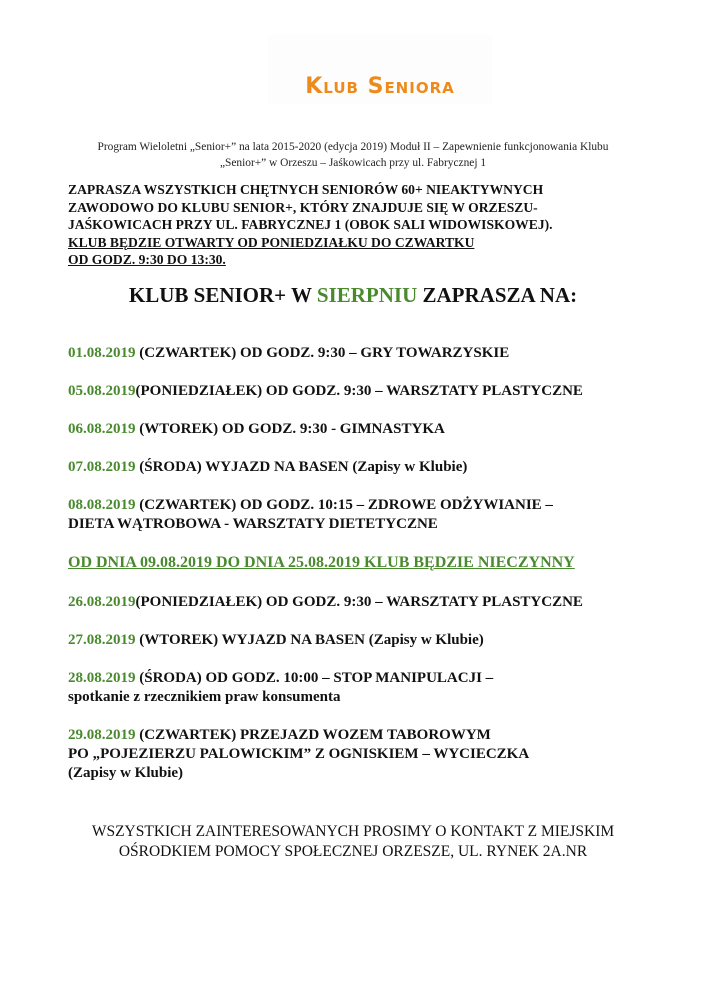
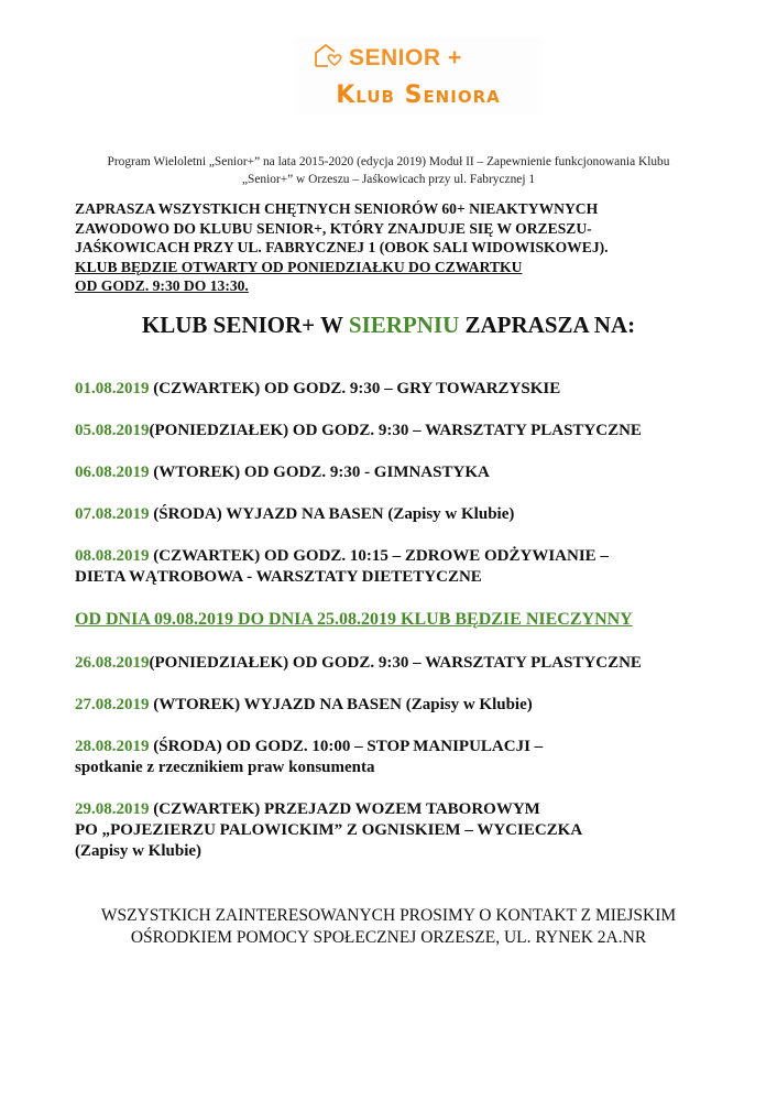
+ SENIOR +
  Klub Seniora
  Program Wieloletni „Senior+” na lata 2015-2020 (edycja 2019) Moduł II – Zapewnienie funkcjonowania Klubu
  „Senior+” w Orzeszu – Jaśkowicach przy ul. Fabrycznej 1
  ZAPRASZA WSZYSTKICH CHĘTNYCH SENIORÓW 60+ NIEAKTYWNYCH
  ZAWODOWO DO KLUBU SENIOR+, KTÓRY ZNAJDUJE SIĘ W ORZESZU-
  JAŚKOWICACH PRZY UL. FABRYCZNEJ 1 (OBOK SALI WIDOWISKOWEJ).
  KLUB BĘDZIE OTWARTY OD PONIEDZIAŁKU DO CZWARTKU
  OD GODZ. 9:30 DO 13:30.
  KLUB SENIOR+ W SIERPNIU ZAPRASZA NA:
  01.08.2019 (CZWARTEK) OD GODZ. 9:30 – GRY TOWARZYSKIE
  05.08.2019(PONIEDZIAŁEK) OD GODZ. 9:30 – WARSZTATY PLASTYCZNE
  06.08.2019 (WTOREK) OD GODZ. 9:30 - GIMNASTYKA
  07.08.2019 (ŚRODA) WYJAZD NA BASEN (Zapisy w Klubie)
  08.08.2019 (CZWARTEK) OD GODZ. 10:15 – ZDROWE ODŻYWIANIE –
  DIETA WĄTROBOWA - WARSZTATY DIETETYCZNE
  OD DNIA 09.08.2019 DO DNIA 25.08.2019 KLUB BĘDZIE NIECZYNNY
  26.08.2019(PONIEDZIAŁEK) OD GODZ. 9:30 – WARSZTATY PLASTYCZNE
  27.08.2019 (WTOREK) WYJAZD NA BASEN (Zapisy w Klubie)
  28.08.2019 (ŚRODA) OD GODZ. 10:00 – STOP MANIPULACJI –
  spotkanie z rzecznikiem praw konsumenta
  29.08.2019 (CZWARTEK) PRZEJAZD WOZEM TABOROWYM
  PO „POJEZIERZU PALOWICKIM” Z OGNISKIEM – WYCIECZKA
  (Zapisy w Klubie)
  WSZYSTKICH ZAINTERESOWANYCH PROSIMY O KONTAKT Z MIEJSKIM
  OŚRODKIEM POMOCY SPOŁECZNEJ ORZESZE, UL. RYNEK 2A.NR
